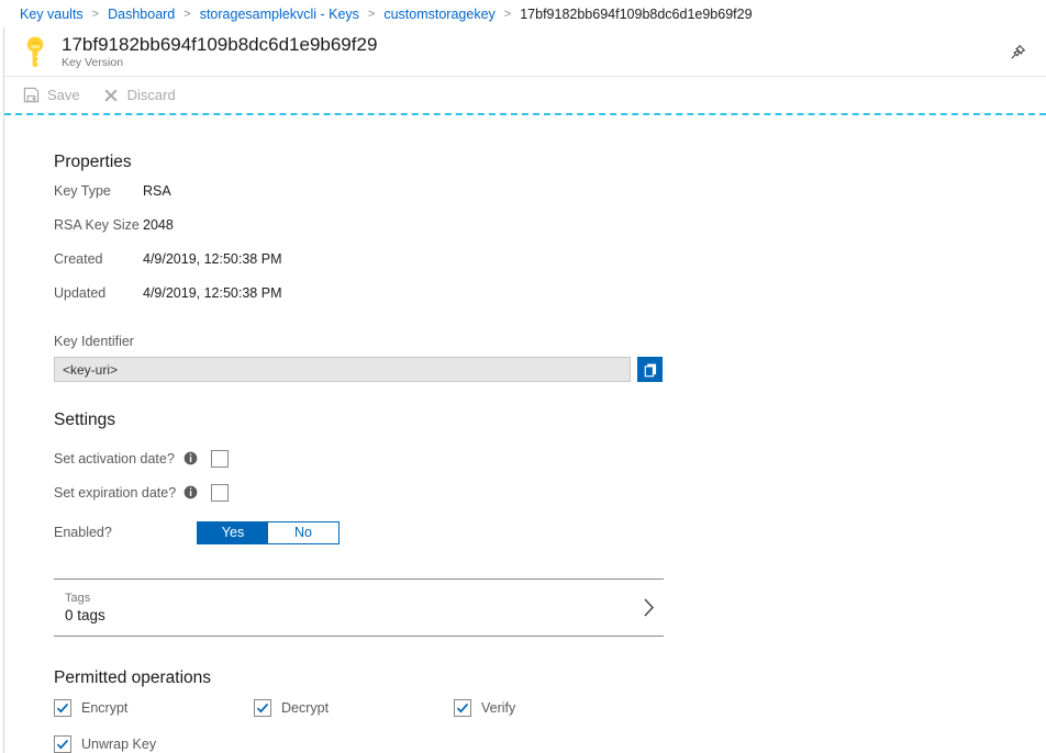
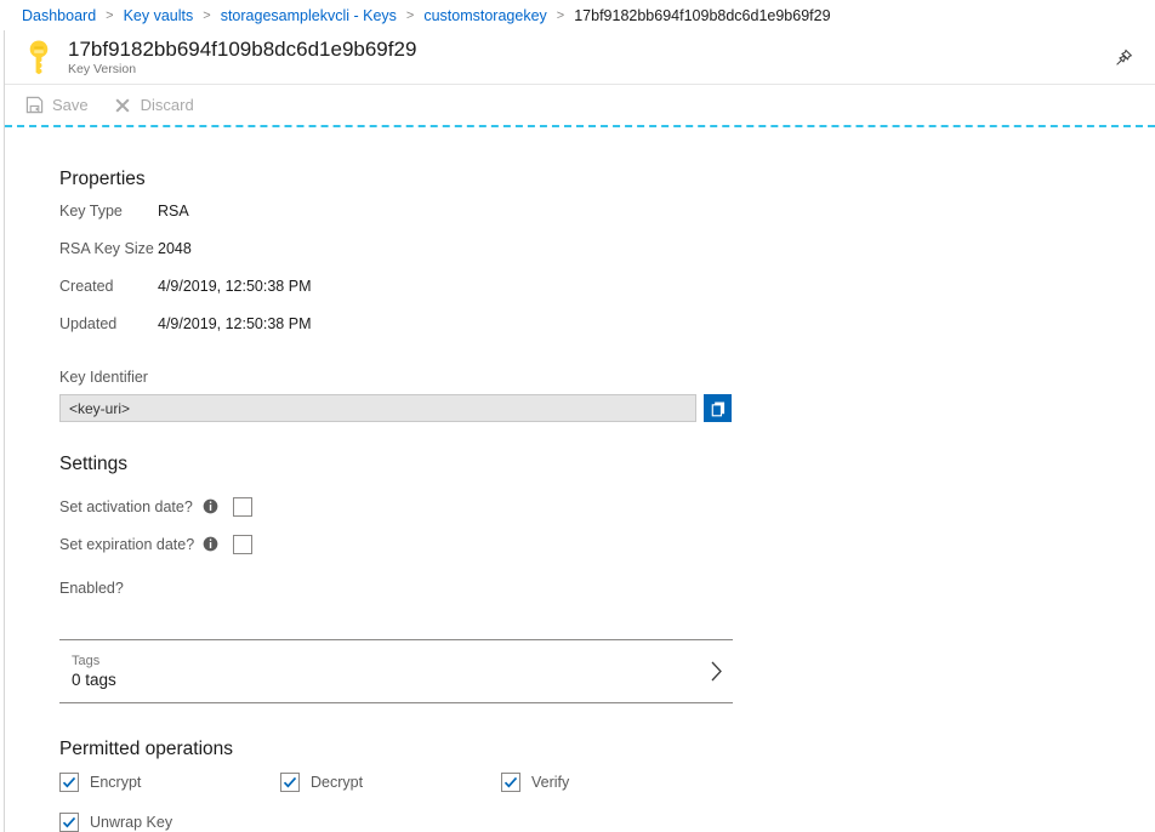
- Key vaults
+ Dashboard
  >
- Dashboard
+ Key vaults
  >
  storagesamplekvcli - Keys
  >
  customstoragekey
  >
  17bf9182bb694f109b8dc6d1e9b69f29
  17bf9182bb694f109b8dc6d1e9b69f29
  Key Version
  Save
  Discard
  Properties
  Key Type
  RSA
  RSA Key Size
  2048
  Created
  4/9/2019, 12:50:38 PM
  Updated
  4/9/2019, 12:50:38 PM
  Key Identifier
  <key-uri>
  Settings
  Set activation date?
  Set expiration date?
  Enabled?
- Yes
- No
  Tags
  0 tags
  Permitted operations
  Encrypt
  Decrypt
  Verify
  Unwrap Key
